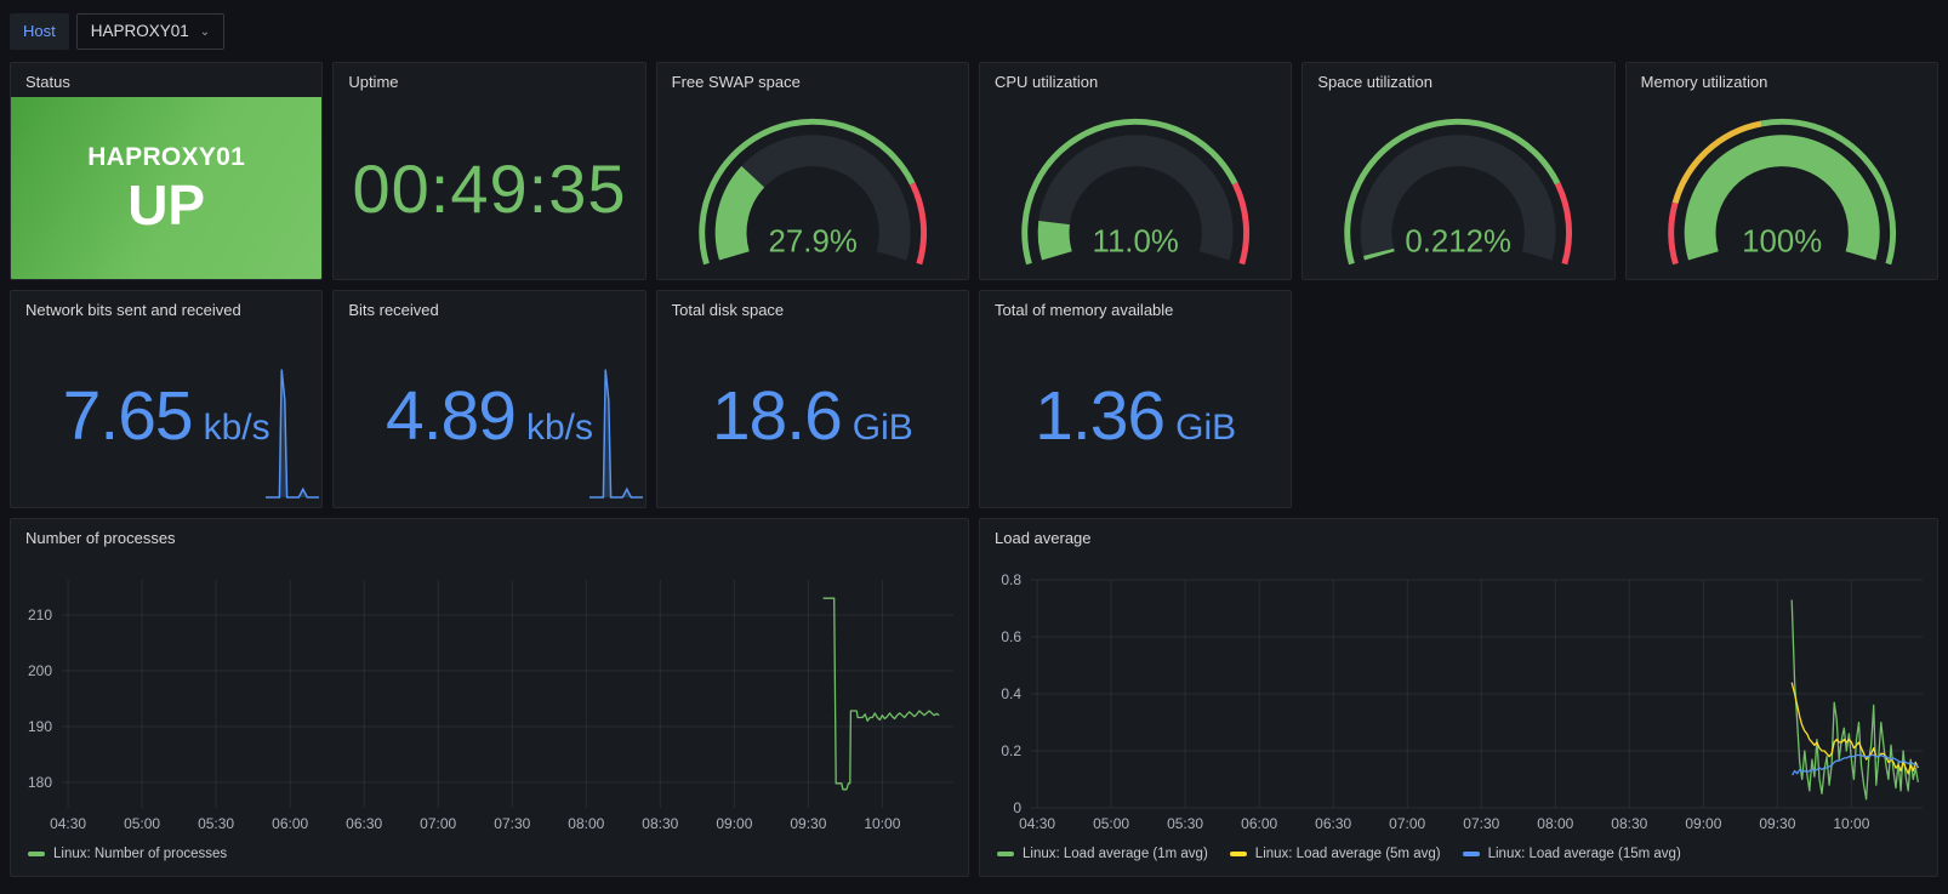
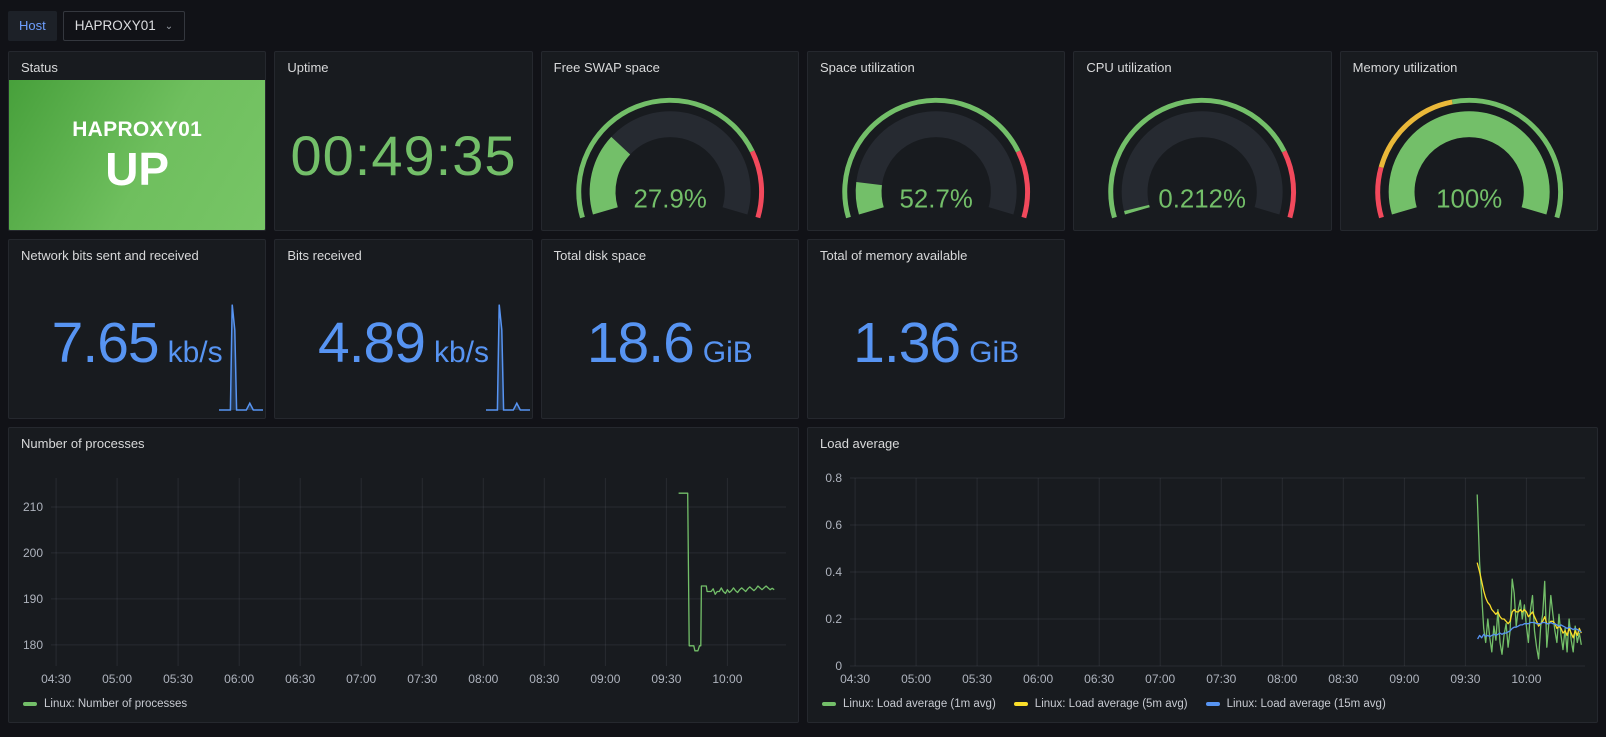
  Host
  HAPROXY01
  ⌄
  Status
  HAPROXY01
  UP
  Uptime
  00:49:35
  Free SWAP space
  27.9%
- CPU utilization
+ Space utilization
- 11.0%
+ 52.7%
- Space utilization
+ CPU utilization
  0.212%
  Memory utilization
  100%
  Network bits sent and received
  7.65
  kb/s
  Bits received
  4.89
  kb/s
  Total disk space
  18.6
  GiB
  Total of memory available
  1.36
  GiB
  Number of processes
  180
  190
  200
  210
  04:30
  05:00
  05:30
  06:00
  06:30
  07:00
  07:30
  08:00
  08:30
  09:00
  09:30
  10:00
  Linux: Number of processes
  Load average
  0
  0.2
  0.4
  0.6
  0.8
  04:30
  05:00
  05:30
  06:00
  06:30
  07:00
  07:30
  08:00
  08:30
  09:00
  09:30
  10:00
  Linux: Load average (1m avg)
  Linux: Load average (5m avg)
  Linux: Load average (15m avg)
